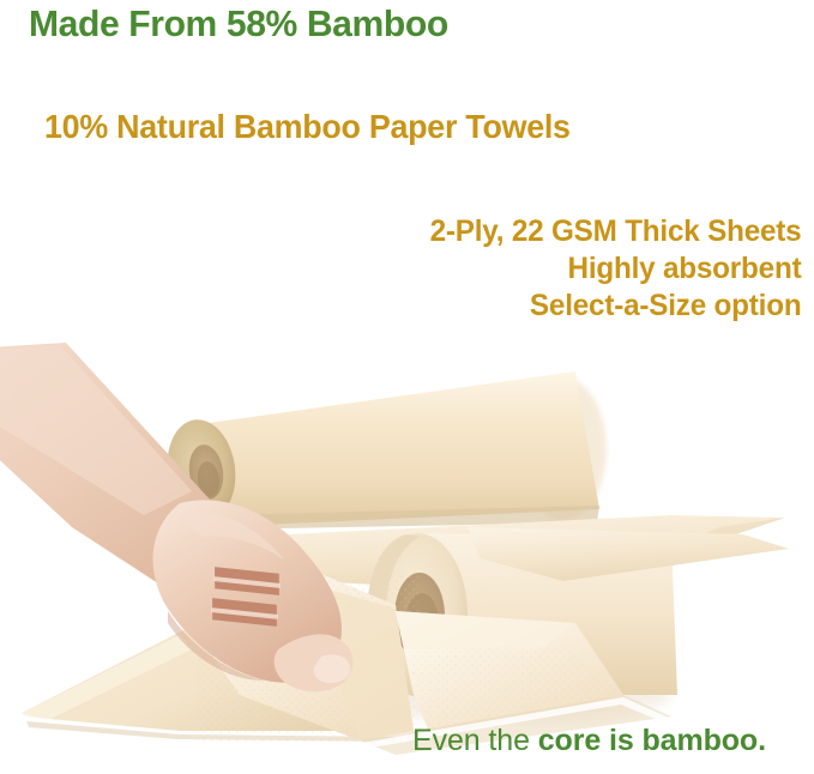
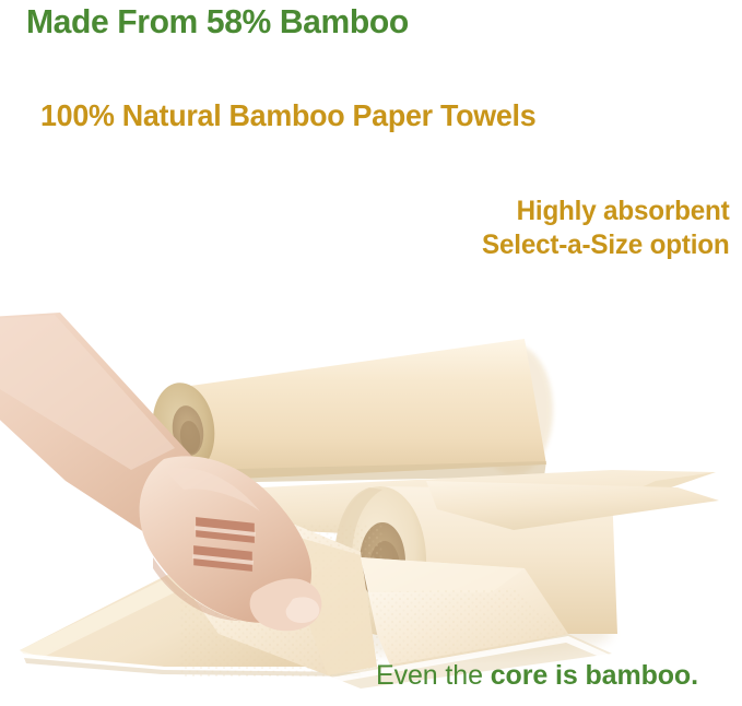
  Made From 58% Bamboo
- 10% Natural Bamboo Paper Towels
+ 100% Natural Bamboo Paper Towels
- 2-Ply, 22 GSM Thick Sheets
  Highly absorbent
  Select-a-Size option
  Even the core is bamboo.
